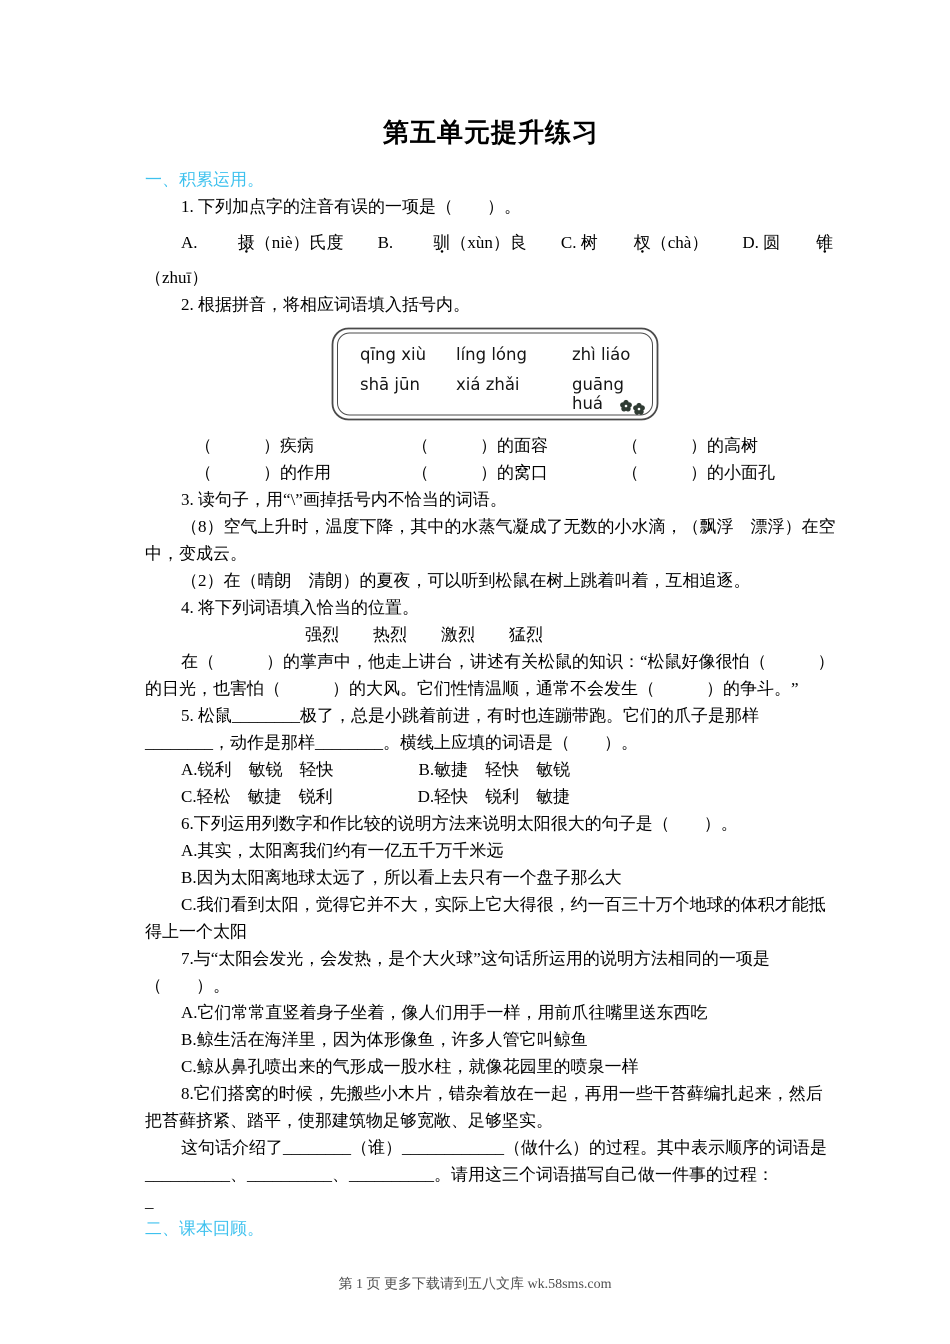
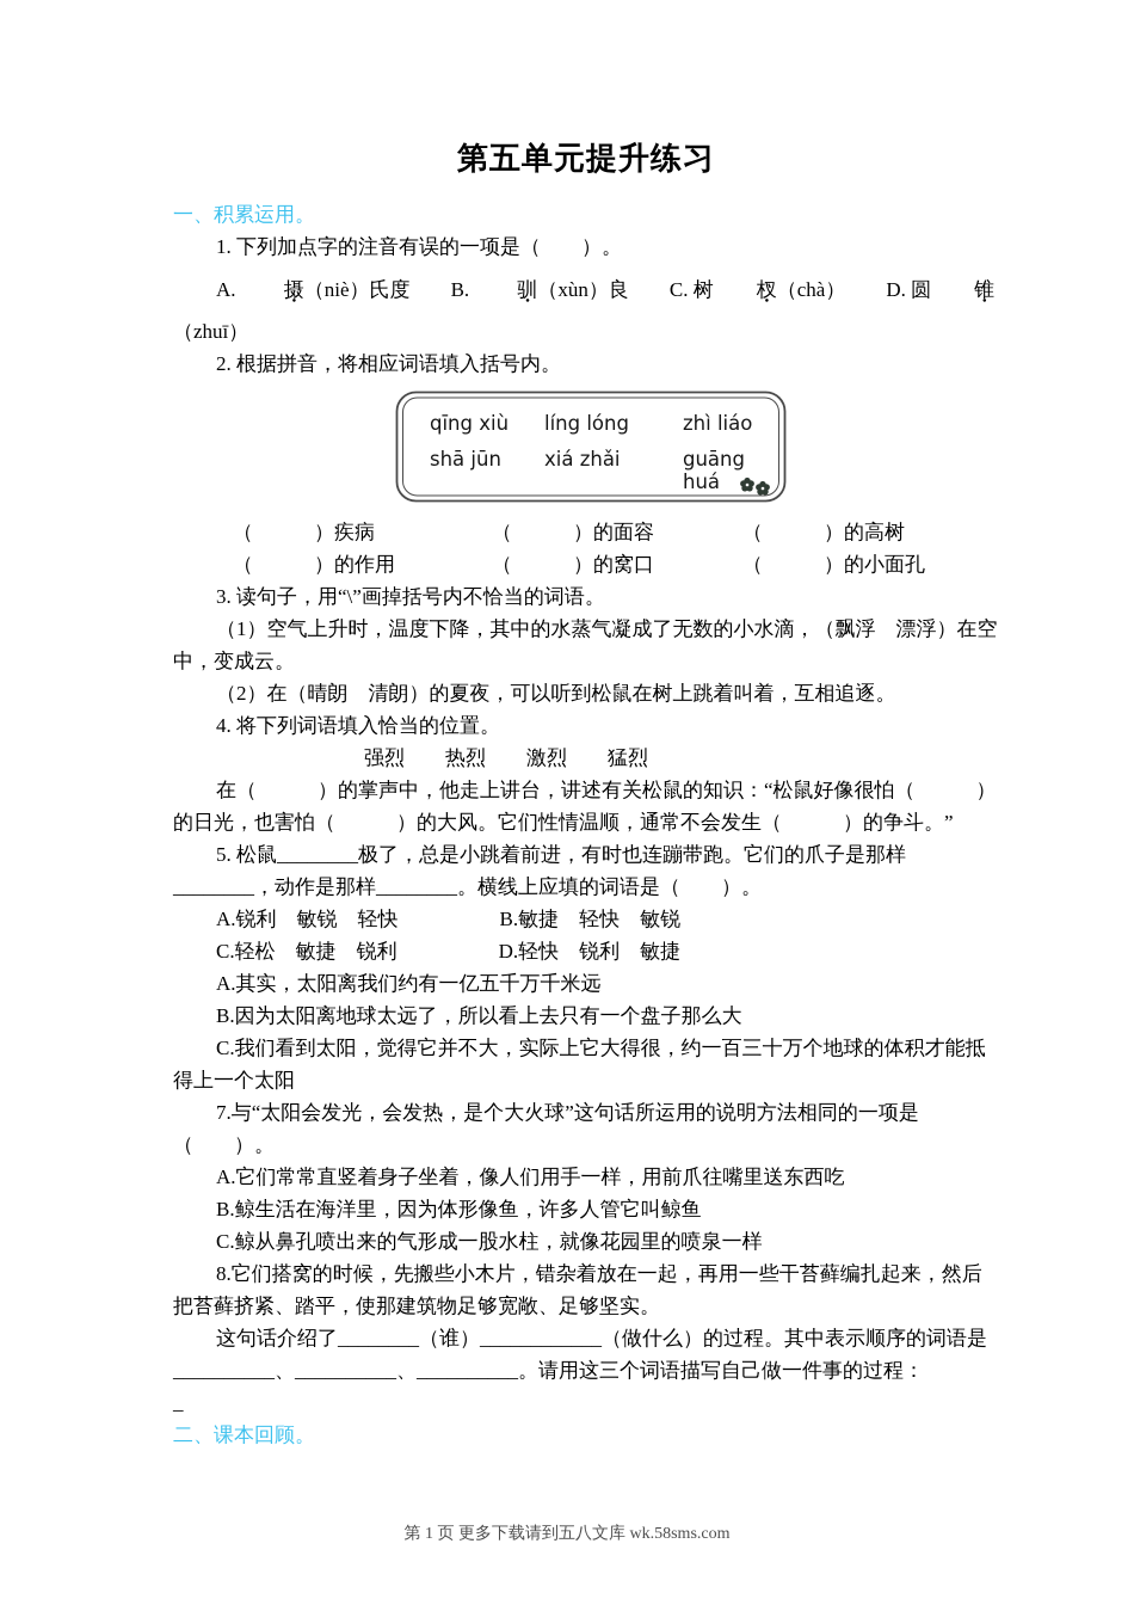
  第五单元提升练习
  一、积累运用。
  1. 下列加点字的注音有误的一项是（ ）。
  A. 摄（niè）氏度 B. 驯（xùn）良 C. 树 杈（chà） D. 圆 锥
  （zhuī）
  2. 根据拼音，将相应词语填入括号内。
  qīng xiù
  líng lóng
  zhì liáo
  shā jūn
  xiá zhǎi
  guāng huá
  （ ）疾病
  （ ）的面容
  （ ）的高树
  （ ）的作用
  （ ）的窝口
  （ ）的小面孔
  3. 读句子，用“\”画掉括号内不恰当的词语。
- （8）空气上升时，温度下降，其中的水蒸气凝成了无数的小水滴，（飘浮 漂浮）在空中，变成云。
+ （1）空气上升时，温度下降，其中的水蒸气凝成了无数的小水滴，（飘浮 漂浮）在空中，变成云。
  （2）在（晴朗 清朗）的夏夜，可以听到松鼠在树上跳着叫着，互相追逐。
  4. 将下列词语填入恰当的位置。
  强烈 热烈 激烈 猛烈
  在（ ）的掌声中，他走上讲台，讲述有关松鼠的知识：“松鼠好像很怕（ ）的日光，也害怕（ ）的大风。它们性情温顺，通常不会发生（ ）的争斗。”
  5. 松鼠________极了，总是小跳着前进，有时也连蹦带跑。它们的爪子是那样________，动作是那样________。横线上应填的词语是（ ）。
  A.锐利 敏锐 轻快 B.敏捷 轻快 敏锐
  C.轻松 敏捷 锐利 D.轻快 锐利 敏捷
- 6.下列运用列数字和作比较的说明方法来说明太阳很大的句子是（ ）。
  A.其实，太阳离我们约有一亿五千万千米远
  B.因为太阳离地球太远了，所以看上去只有一个盘子那么大
  C.我们看到太阳，觉得它并不大，实际上它大得很，约一百三十万个地球的体积才能抵得上一个太阳
  7.与“太阳会发光，会发热，是个大火球”这句话所运用的说明方法相同的一项是（ ）。
  A.它们常常直竖着身子坐着，像人们用手一样，用前爪往嘴里送东西吃
  B.鲸生活在海洋里，因为体形像鱼，许多人管它叫鲸鱼
  C.鲸从鼻孔喷出来的气形成一股水柱，就像花园里的喷泉一样
  8.它们搭窝的时候，先搬些小木片，错杂着放在一起，再用一些干苔藓编扎起来，然后把苔藓挤紧、踏平，使那建筑物足够宽敞、足够坚实。
  这句话介绍了________（谁）____________（做什么）的过程。其中表示顺序的词语是__________、__________、__________。请用这三个词语描写自己做一件事的过程：
  _
  二、课本回顾。
  第 1 页 更多下载请到五八文库 wk.58sms.com
